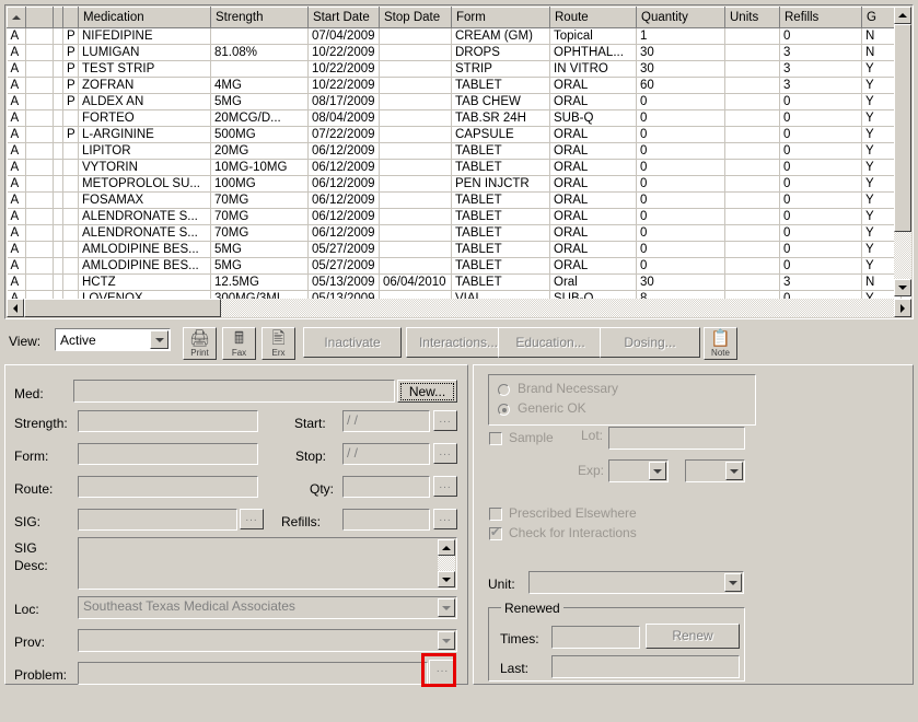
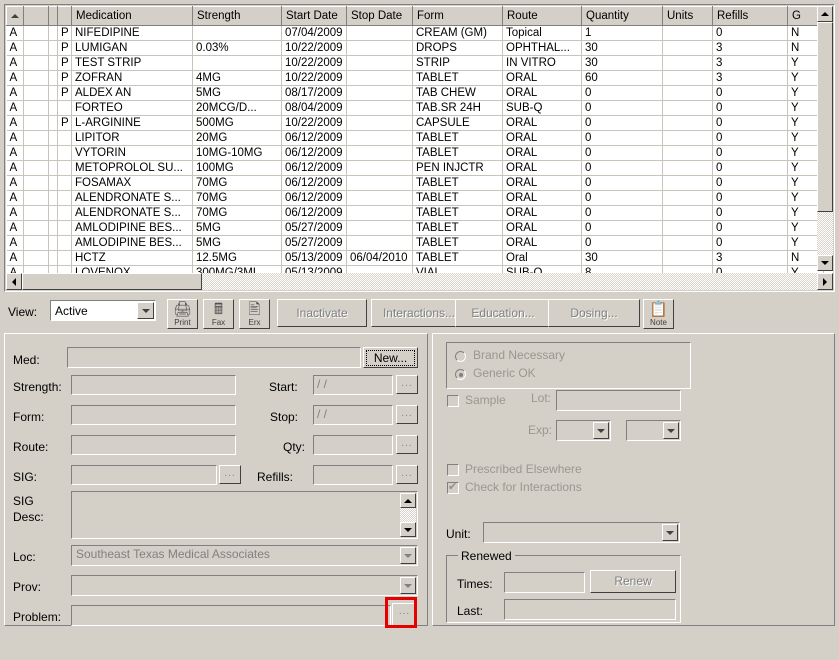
  				Medication	Strength	Start Date	Stop Date	Form	Route	Quantity	Units	Refills	G
  A			P	NIFEDIPINE		07/04/2009		CREAM (GM)	Topical	1		0	N
- A			P	LUMIGAN	81.08%	10/22/2009		DROPS	OPHTHAL...	30		3	N
+ A			P	LUMIGAN	0.03%	10/22/2009		DROPS	OPHTHAL...	30		3	N
  A			P	TEST STRIP		10/22/2009		STRIP	IN VITRO	30		3	Y
  A			P	ZOFRAN	4MG	10/22/2009		TABLET	ORAL	60		3	Y
  A			P	ALDEX AN	5MG	08/17/2009		TAB CHEW	ORAL	0		0	Y
  A				FORTEO	20MCG/D...	08/04/2009		TAB.SR 24H	SUB-Q	0		0	Y
- A			P	L-ARGININE	500MG	07/22/2009		CAPSULE	ORAL	0		0	Y
+ A			P	L-ARGININE	500MG	10/22/2009		CAPSULE	ORAL	0		0	Y
  A				LIPITOR	20MG	06/12/2009		TABLET	ORAL	0		0	Y
  A				VYTORIN	10MG-10MG	06/12/2009		TABLET	ORAL	0		0	Y
  A				METOPROLOL SU...	100MG	06/12/2009		PEN INJCTR	ORAL	0		0	Y
  A				FOSAMAX	70MG	06/12/2009		TABLET	ORAL	0		0	Y
  A				ALENDRONATE S...	70MG	06/12/2009		TABLET	ORAL	0		0	Y
  A				ALENDRONATE S...	70MG	06/12/2009		TABLET	ORAL	0		0	Y
  A				AMLODIPINE BES...	5MG	05/27/2009		TABLET	ORAL	0		0	Y
  A				AMLODIPINE BES...	5MG	05/27/2009		TABLET	ORAL	0		0	Y
  A				HCTZ	12.5MG	05/13/2009	06/04/2010	TABLET	Oral	30		3	N
  View:
  Active
  🖨
  Print
  🖩
  Fax
  🖹
  Erx
  Inactivate
  Interactions...
  Education...
  Dosing...
  📋
  Note
  Med:
  New...
  Strength:
  Start:
  / /
  ...
  Form:
  Stop:
  / /
  ...
  Route:
  Qty:
  ...
  SIG:
  ...
  Refills:
  ...
  SIG
  Desc:
  Loc:
  Southeast Texas Medical Associates
  Prov:
  Problem:
  ...
  Brand Necessary
  Generic OK
  Sample
  Lot:
  Exp:
  Prescribed Elsewhere
  Check for Interactions
  Unit:
  Renewed
  Times:
  Renew
  Last:
